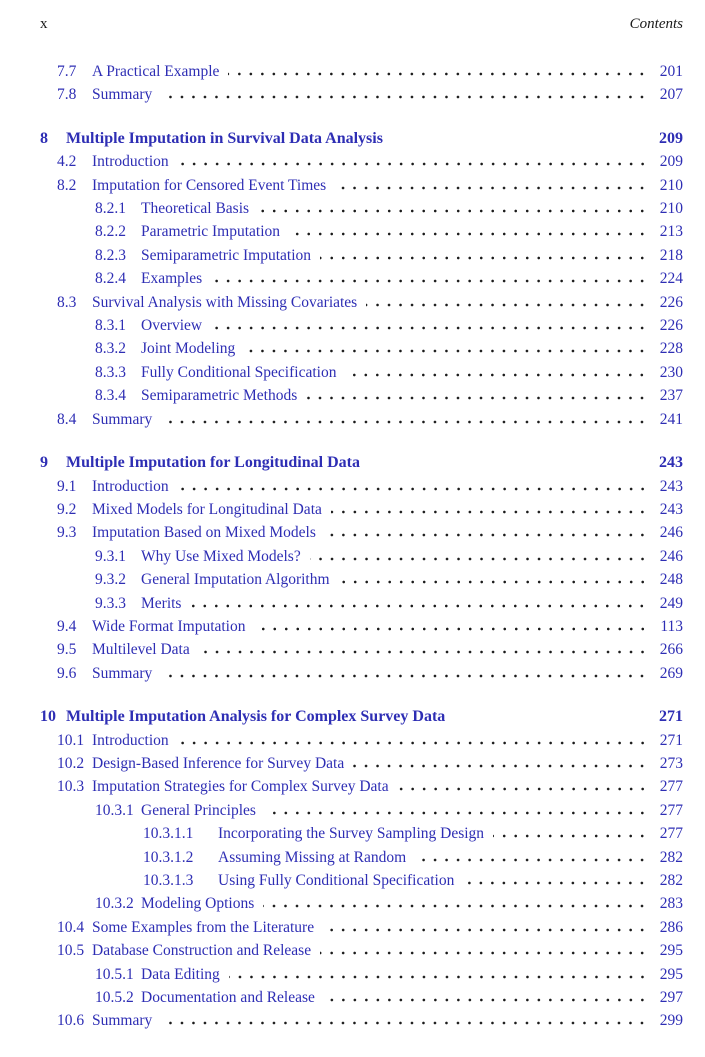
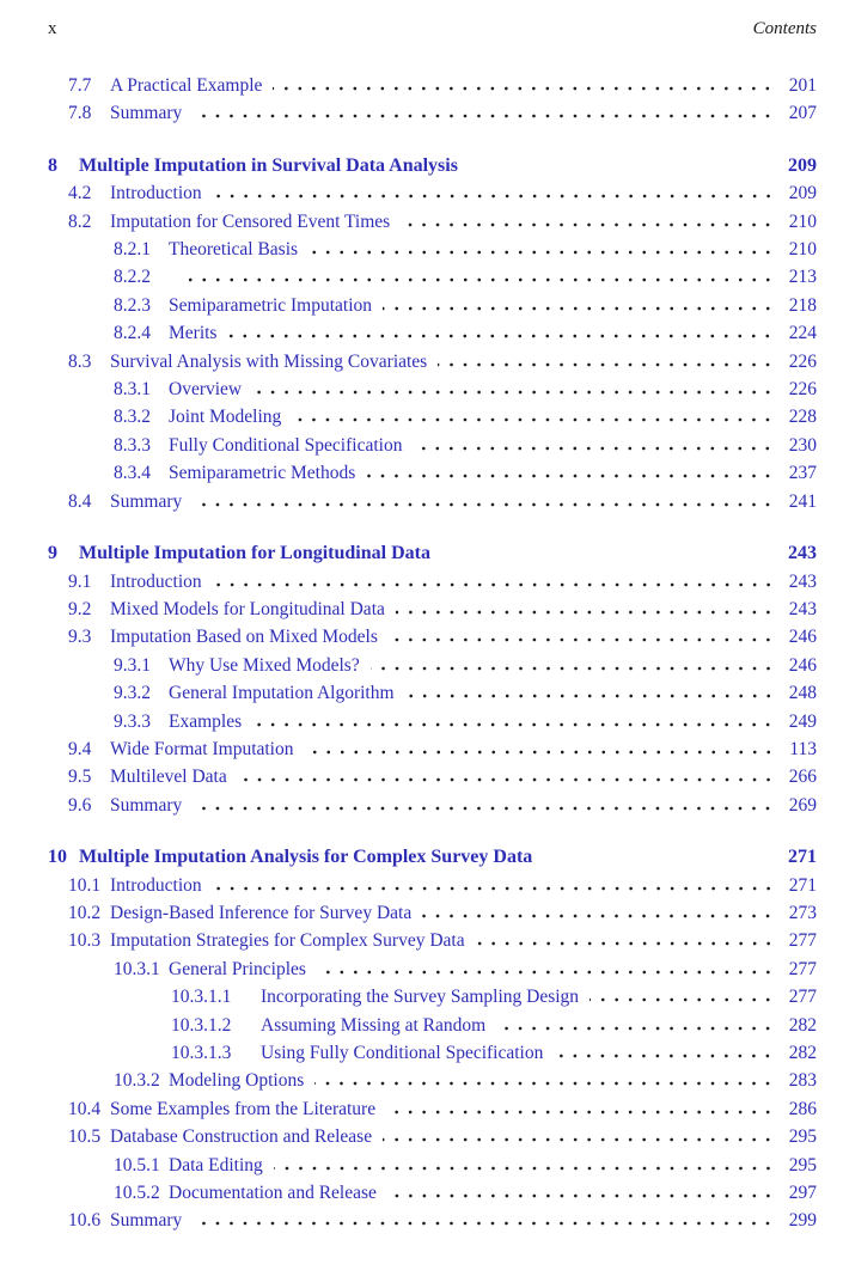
  x
  Contents
  7.7
  A Practical Example
  201
  7.8
  Summary
  207
  8
  Multiple Imputation in Survival Data Analysis
  209
  4.2
  Introduction
  209
  8.2
  Imputation for Censored Event Times
  210
  8.2.1
  Theoretical Basis
  210
  8.2.2
- Parametric Imputation
  213
  8.2.3
  Semiparametric Imputation
  218
  8.2.4
- Examples
+ Merits
  224
  8.3
  Survival Analysis with Missing Covariates
  226
  8.3.1
  Overview
  226
  8.3.2
  Joint Modeling
  228
  8.3.3
  Fully Conditional Specification
  230
  8.3.4
  Semiparametric Methods
  237
  8.4
  Summary
  241
  9
  Multiple Imputation for Longitudinal Data
  243
  9.1
  Introduction
  243
  9.2
  Mixed Models for Longitudinal Data
  243
  9.3
  Imputation Based on Mixed Models
  246
  9.3.1
  Why Use Mixed Models?
  246
  9.3.2
  General Imputation Algorithm
  248
  9.3.3
- Merits
+ Examples
  249
  9.4
  Wide Format Imputation
  113
  9.5
  Multilevel Data
  266
  9.6
  Summary
  269
  10
  Multiple Imputation Analysis for Complex Survey Data
  271
  10.1
  Introduction
  271
  10.2
  Design-Based Inference for Survey Data
  273
  10.3
  Imputation Strategies for Complex Survey Data
  277
  10.3.1
  General Principles
  277
  10.3.1.1
  Incorporating the Survey Sampling Design
  277
  10.3.1.2
  Assuming Missing at Random
  282
  10.3.1.3
  Using Fully Conditional Specification
  282
  10.3.2
  Modeling Options
  283
  10.4
  Some Examples from the Literature
  286
  10.5
  Database Construction and Release
  295
  10.5.1
  Data Editing
  295
  10.5.2
  Documentation and Release
  297
  10.6
  Summary
  299
